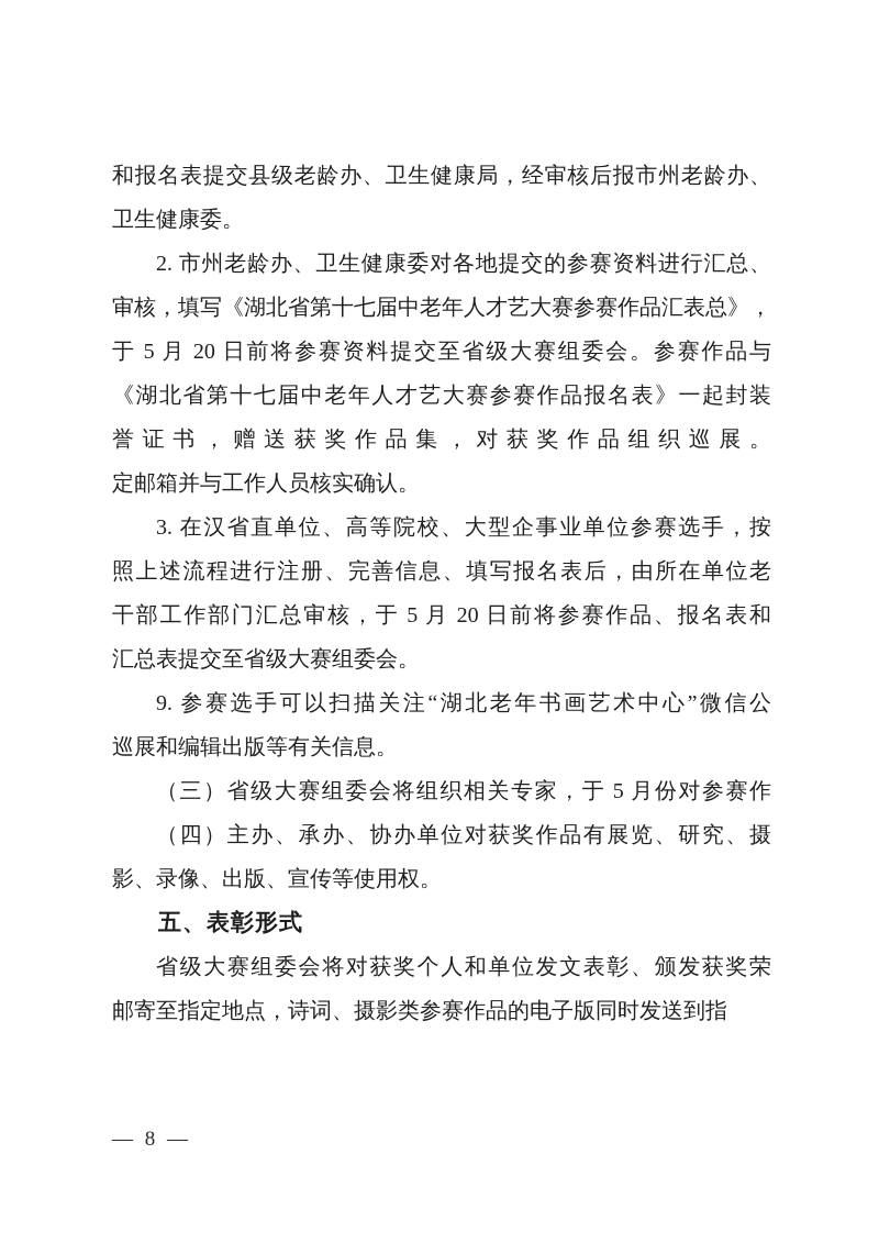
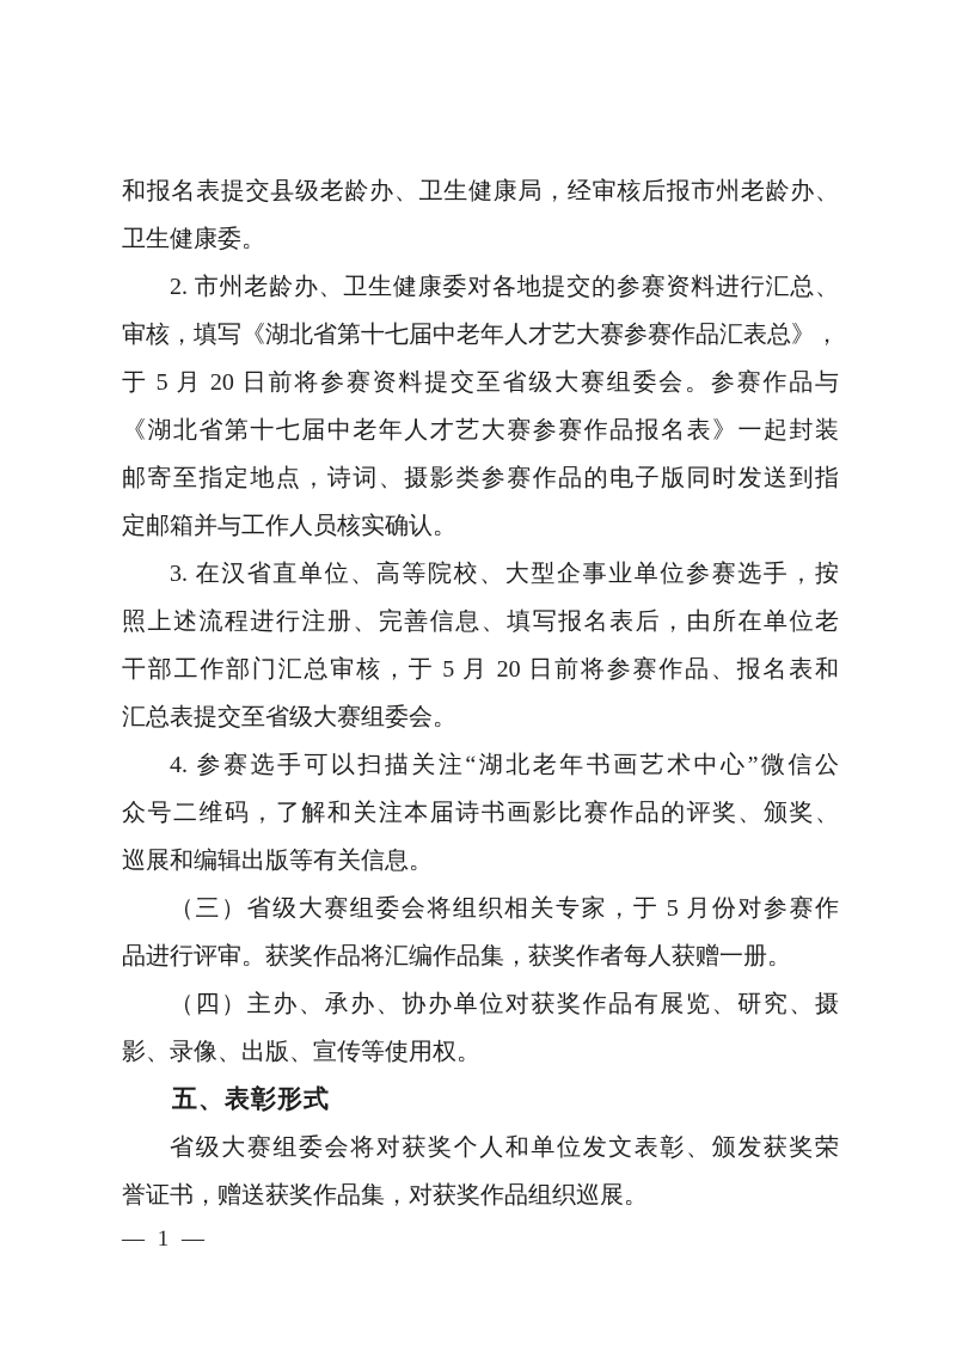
  和报名表提交县级老龄办、卫生健康局，经审核后报市州老龄办、
  卫生健康委。
  2. 市州老龄办、卫生健康委对各地提交的参赛资料进行汇总、
  审核，填写《湖北省第十七届中老年人才艺大赛参赛作品汇表总》，
  于 5 月 20 日前将参赛资料提交至省级大赛组委会。参赛作品与
  《湖北省第十七届中老年人才艺大赛参赛作品报名表》一起封装
- 誉证书，赠送获奖作品集，对获奖作品组织巡展。
+ 邮寄至指定地点，诗词、摄影类参赛作品的电子版同时发送到指
  定邮箱并与工作人员核实确认。
  3. 在汉省直单位、高等院校、大型企事业单位参赛选手，按
  照上述流程进行注册、完善信息、填写报名表后，由所在单位老
  干部工作部门汇总审核，于 5 月 20 日前将参赛作品、报名表和
  汇总表提交至省级大赛组委会。
- 9. 参赛选手可以扫描关注“湖北老年书画艺术中心”微信公
+ 4. 参赛选手可以扫描关注“湖北老年书画艺术中心”微信公
+ 众号二维码，了解和关注本届诗书画影比赛作品的评奖、颁奖、
  巡展和编辑出版等有关信息。
  （三）省级大赛组委会将组织相关专家，于 5 月份对参赛作
+ 品进行评审。获奖作品将汇编作品集，获奖作者每人获赠一册。
  （四）主办、承办、协办单位对获奖作品有展览、研究、摄
  影、录像、出版、宣传等使用权。
  五、表彰形式
  省级大赛组委会将对获奖个人和单位发文表彰、颁发获奖荣
- 邮寄至指定地点，诗词、摄影类参赛作品的电子版同时发送到指
+ 誉证书，赠送获奖作品集，对获奖作品组织巡展。
- — 8 —
+ — 1 —
